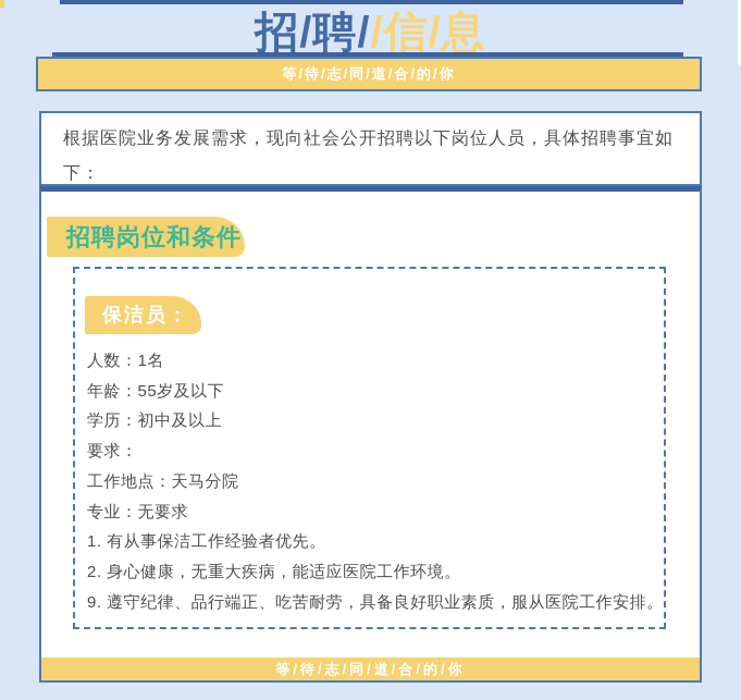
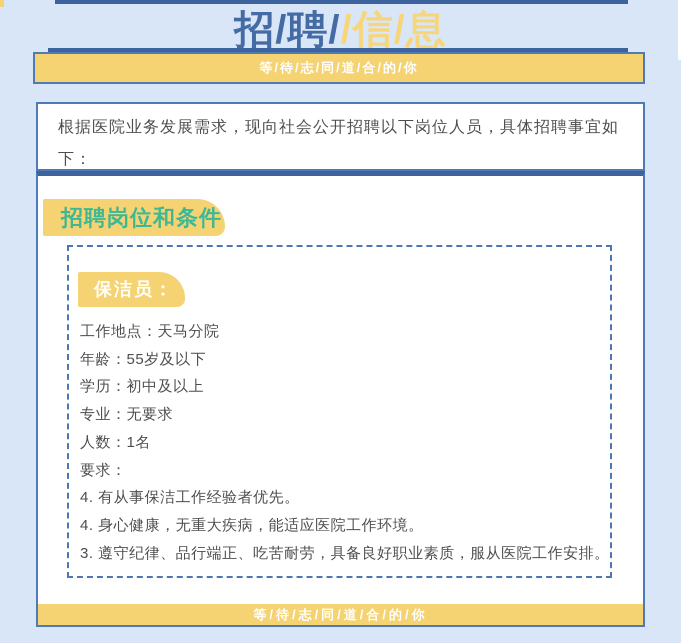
  招/聘//信/息
  等/待/志/同/道/合/的/你
  根据医院业务发展需求，现向社会公开招聘以下岗位人员，具体招聘事宜如下：
  招聘岗位和条件
  保洁员：
- 人数：1名
+ 工作地点：天马分院
  年龄：55岁及以下
  学历：初中及以上
- 要求：
+ 专业：无要求
- 工作地点：天马分院
+ 人数：1名
- 专业：无要求
+ 要求：
- 1. 有从事保洁工作经验者优先。
+ 4. 有从事保洁工作经验者优先。
- 2. 身心健康，无重大疾病，能适应医院工作环境。
+ 4. 身心健康，无重大疾病，能适应医院工作环境。
- 9. 遵守纪律、品行端正、吃苦耐劳，具备良好职业素质，服从医院工作安排。
+ 3. 遵守纪律、品行端正、吃苦耐劳，具备良好职业素质，服从医院工作安排。
  等/待/志/同/道/合/的/你
